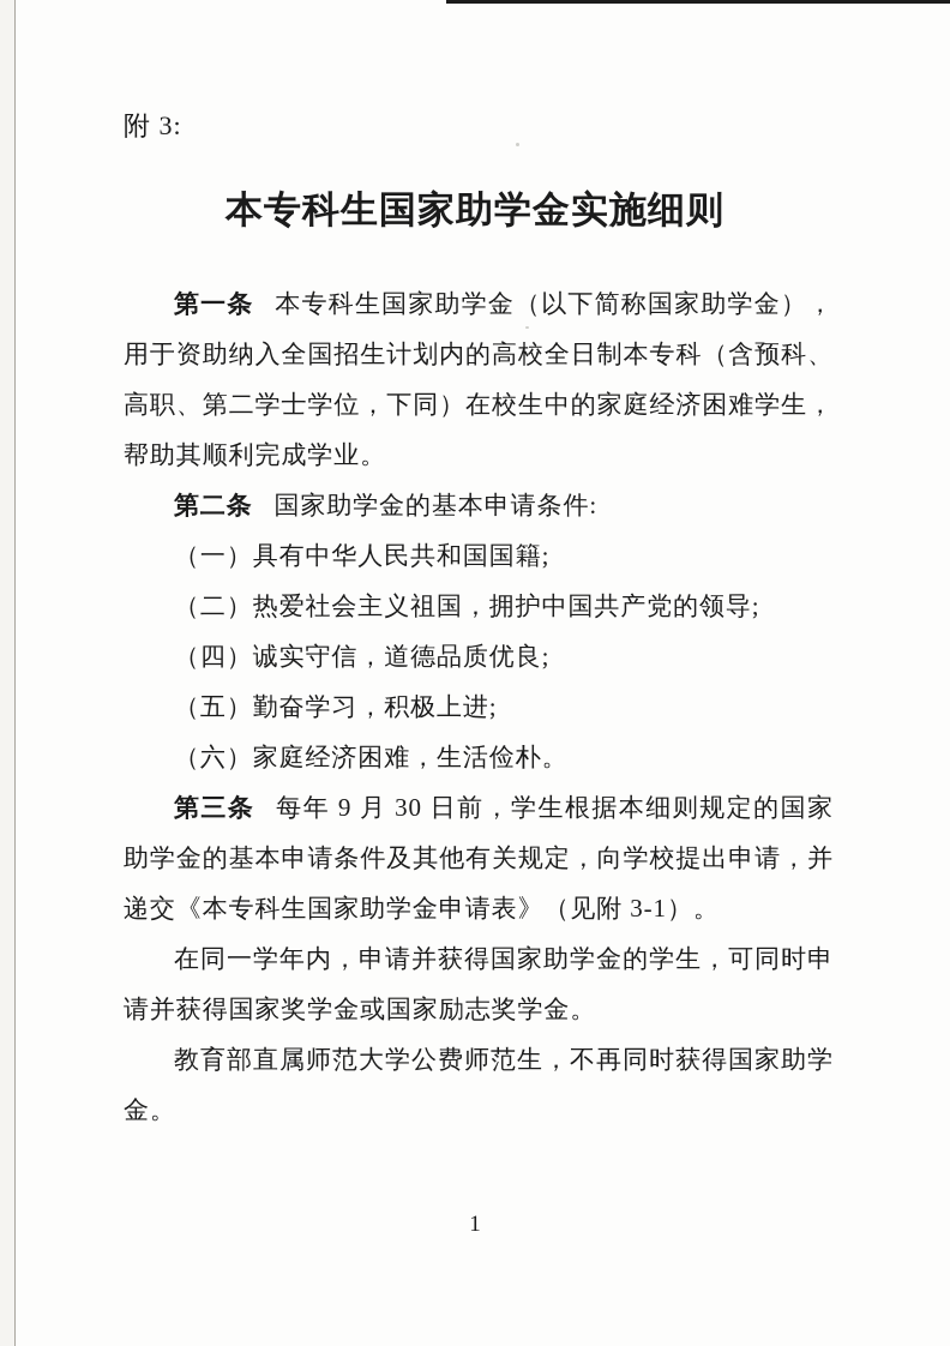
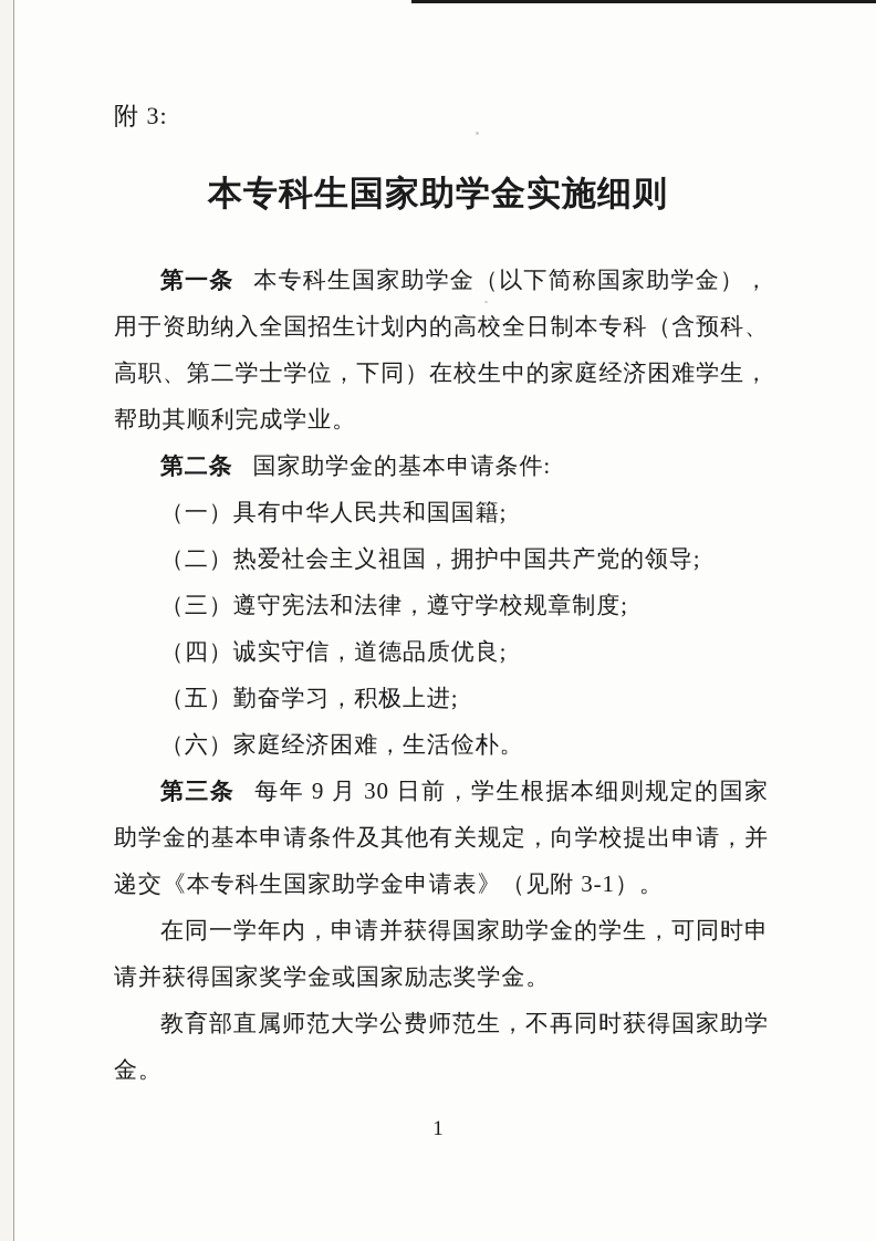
  附 3:
  本专科生国家助学金实施细则
  第一条 本专科生国家助学金（以下简称国家助学金），用于资助纳入全国招生计划内的高校全日制本专科（含预科、高职、第二学士学位，下同）在校生中的家庭经济困难学生，帮助其顺利完成学业。
  第二条 国家助学金的基本申请条件:
  （一）具有中华人民共和国国籍;
  （二）热爱社会主义祖国，拥护中国共产党的领导;
+ （三）遵守宪法和法律，遵守学校规章制度;
  （四）诚实守信，道德品质优良;
  （五）勤奋学习，积极上进;
  （六）家庭经济困难，生活俭朴。
  第三条 每年 9 月 30 日前，学生根据本细则规定的国家助学金的基本申请条件及其他有关规定，向学校提出申请，并递交《本专科生国家助学金申请表》（见附 3-1）。
  在同一学年内，申请并获得国家助学金的学生，可同时申请并获得国家奖学金或国家励志奖学金。
  教育部直属师范大学公费师范生，不再同时获得国家助学金。
  1
